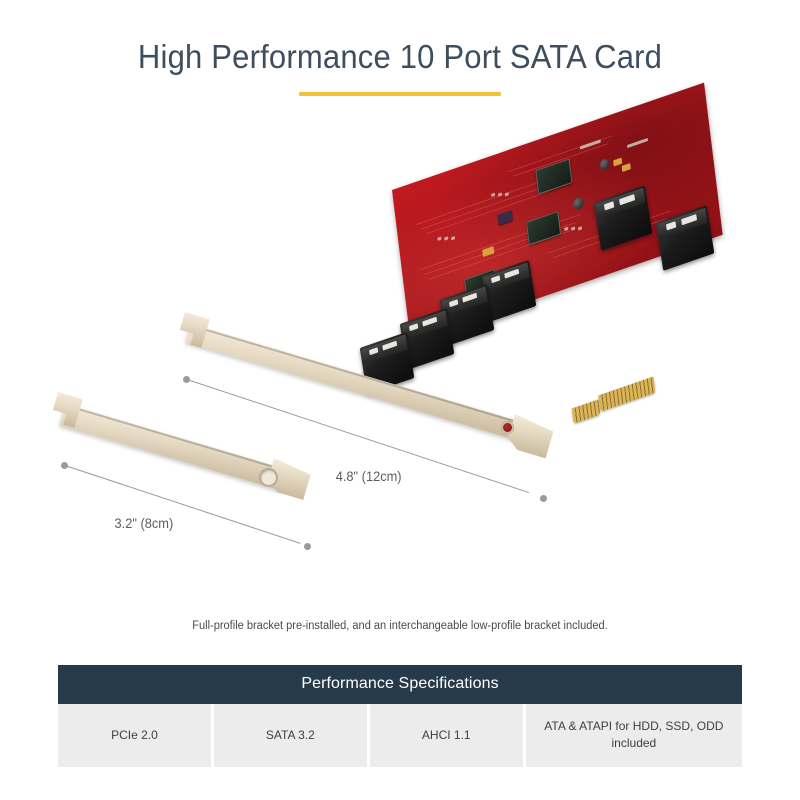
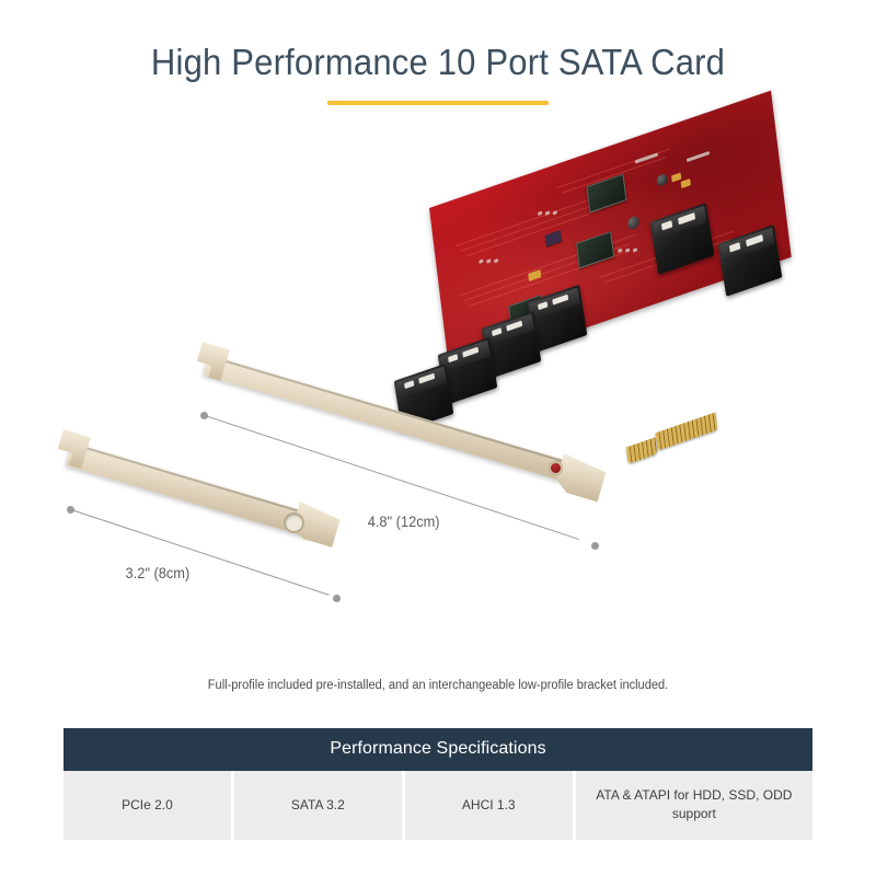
  High Performance 10 Port SATA Card
  4.8" (12cm)
  3.2" (8cm)
- Full-profile bracket pre-installed, and an interchangeable low-profile bracket included.
+ Full-profile included pre-installed, and an interchangeable low-profile bracket included.
  Performance Specifications
  PCIe 2.0
  SATA 3.2
- AHCI 1.1
+ AHCI 1.3
- ATA & ATAPI for HDD, SSD, ODD included
+ ATA & ATAPI for HDD, SSD, ODD support
